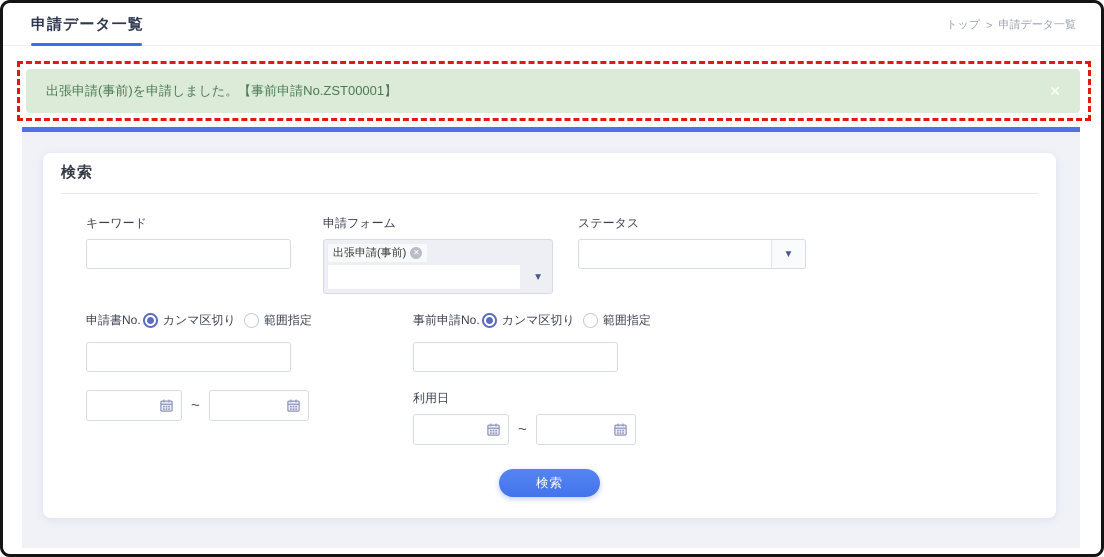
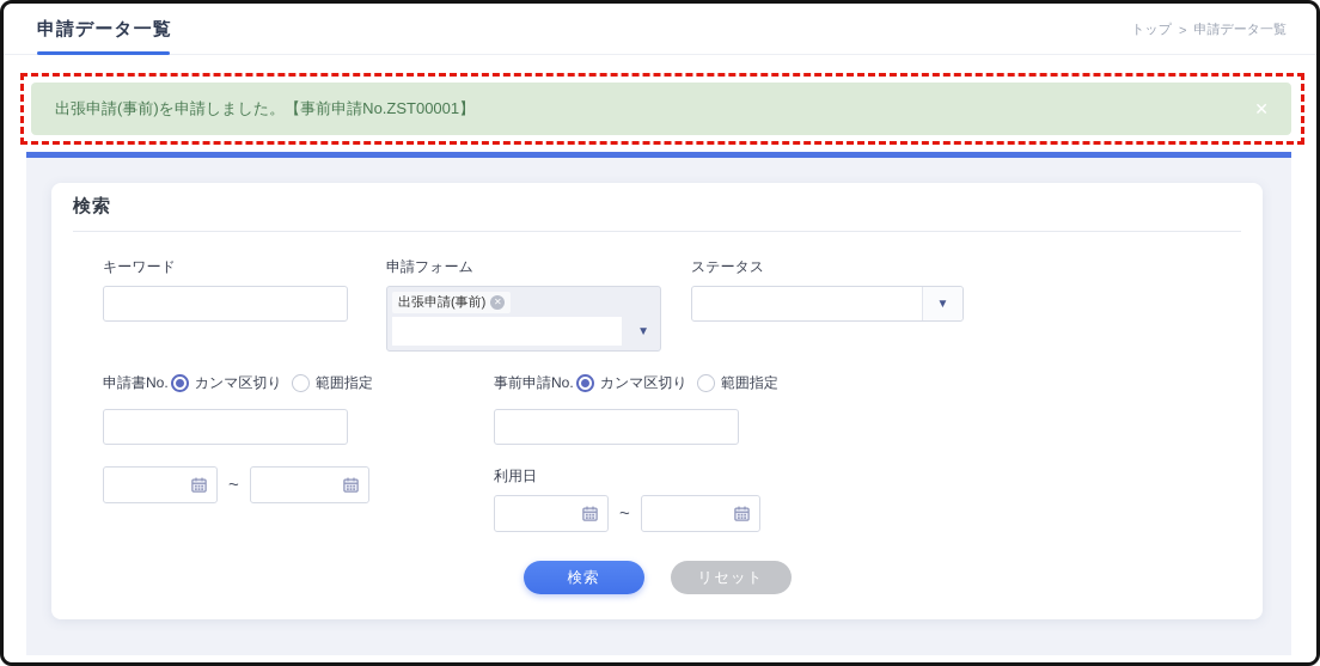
  申請データ一覧
  トップ
  >
  申請データ一覧
  出張申請(事前)を申請しました。【事前申請No.ZST00001】
  ✕
  検索
  キーワード
  申請フォーム
  出張申請(事前)
  ✕
  ▼
  ステータス
  ▼
  申請書No.
  カンマ区切り
  範囲指定
  事前申請No.
  カンマ区切り
  範囲指定
  ~
  利用日
  ~
  検索
+ リセット
